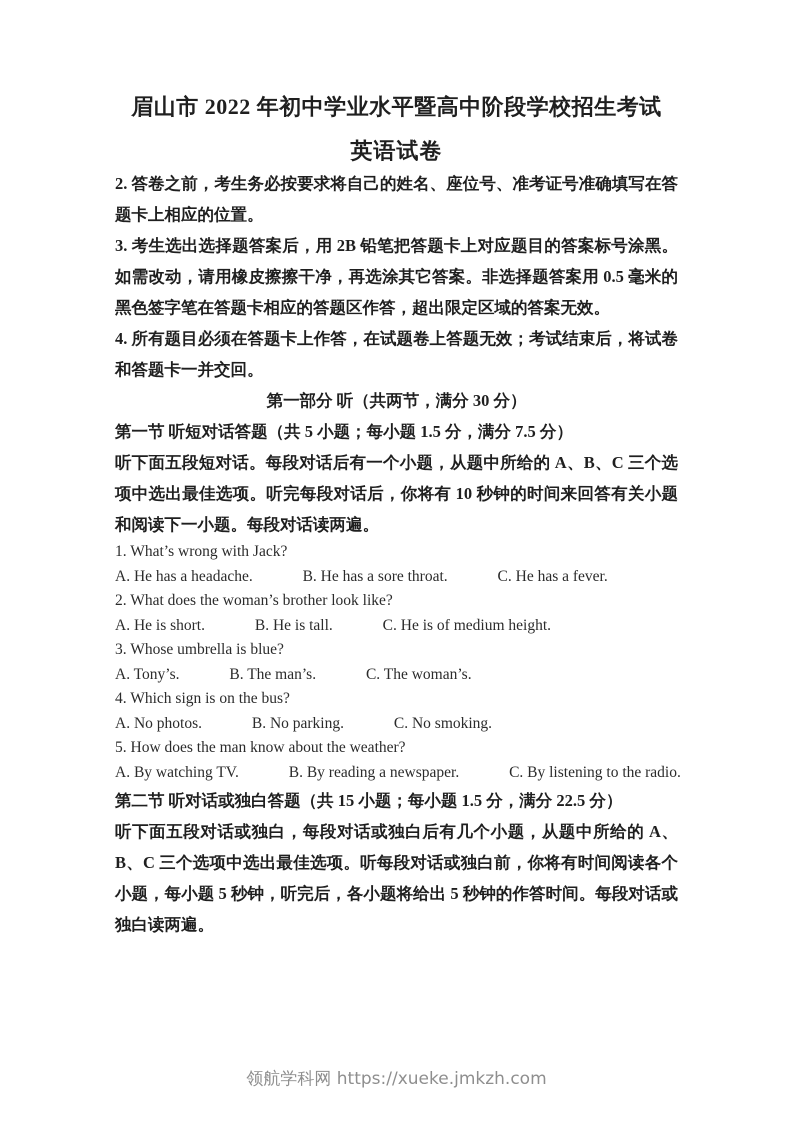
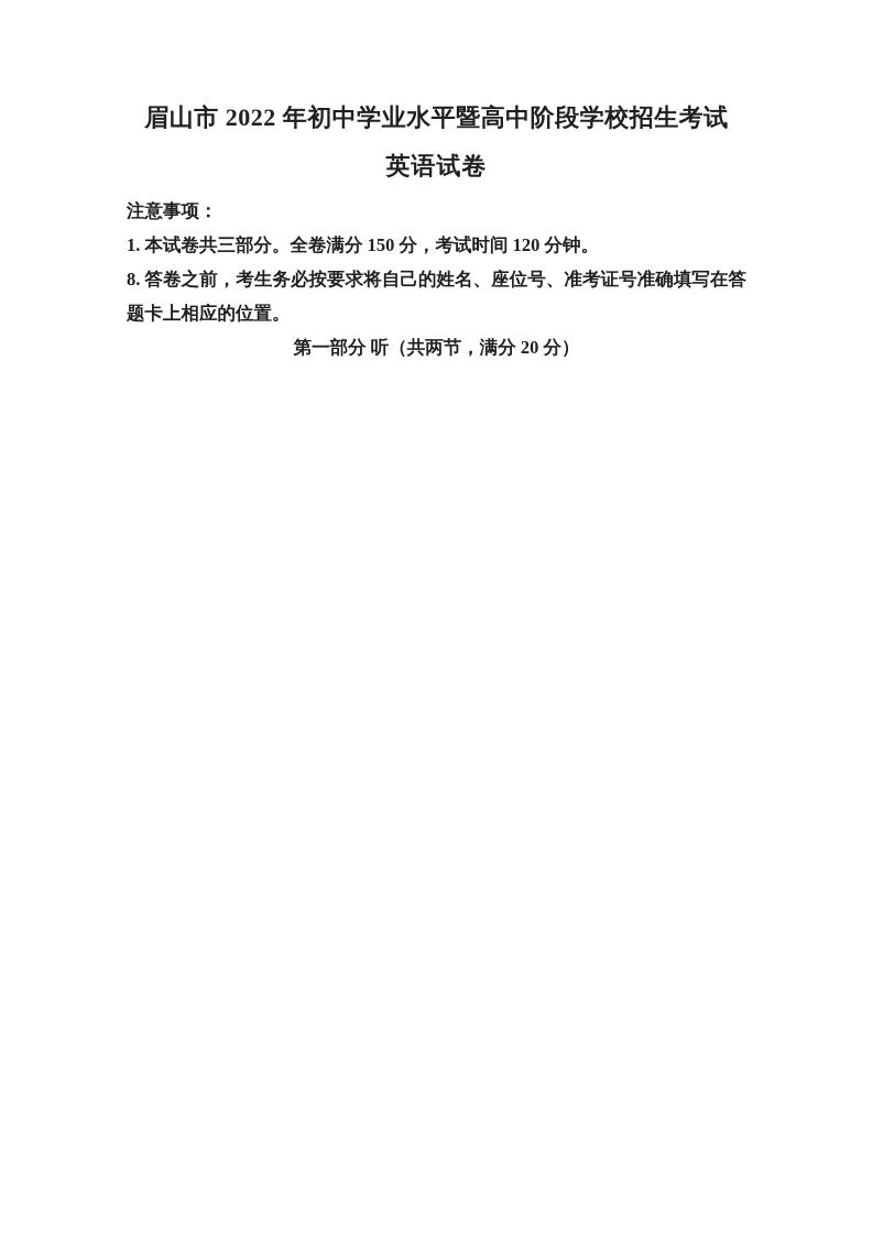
  眉山市 2022 年初中学业水平暨高中阶段学校招生考试
  英语试卷
+ 注意事项：
+ 1. 本试卷共三部分。全卷满分 150 分，考试时间 120 分钟。
- 2. 答卷之前，考生务必按要求将自己的姓名、座位号、准考证号准确填写在答题卡上相应的位置。
+ 8. 答卷之前，考生务必按要求将自己的姓名、座位号、准考证号准确填写在答题卡上相应的位置。
- 3. 考生选出选择题答案后，用 2B 铅笔把答题卡上对应题目的答案标号涂黑。如需改动，请用橡皮擦擦干净，再选涂其它答案。非选择题答案用 0.5 毫米的黑色签字笔在答题卡相应的答题区作答，超出限定区域的答案无效。
- 4. 所有题目必须在答题卡上作答，在试题卷上答题无效；考试结束后，将试卷和答题卡一并交回。
- 第一部分 听（共两节，满分 30 分）
+ 第一部分 听（共两节，满分 20 分）
- 第一节 听短对话答题（共 5 小题；每小题 1.5 分，满分 7.5 分）
- 听下面五段短对话。每段对话后有一个小题，从题中所给的 A、B、C 三个选项中选出最佳选项。听完每段对话后，你将有 10 秒钟的时间来回答有关小题和阅读下一小题。每段对话读两遍。
- 1. What’s wrong with Jack?
- A. He has a headache. B. He has a sore throat. C. He has a fever.
- 2. What does the woman’s brother look like?
- A. He is short. B. He is tall. C. He is of medium height.
- 3. Whose umbrella is blue?
- A. Tony’s. B. The man’s. C. The woman’s.
- 4. Which sign is on the bus?
- A. No photos. B. No parking. C. No smoking.
- 5. How does the man know about the weather?
- A. By watching TV. B. By reading a newspaper. C. By listening to the radio.
- 第二节 听对话或独白答题（共 15 小题；每小题 1.5 分，满分 22.5 分）
- 听下面五段对话或独白，每段对话或独白后有几个小题，从题中所给的 A、B、C 三个选项中选出最佳选项。听每段对话或独白前，你将有时间阅读各个小题，每小题 5 秒钟，听完后，各小题将给出 5 秒钟的作答时间。每段对话或独白读两遍。
- 领航学科网 https://xueke.jmkzh.com
